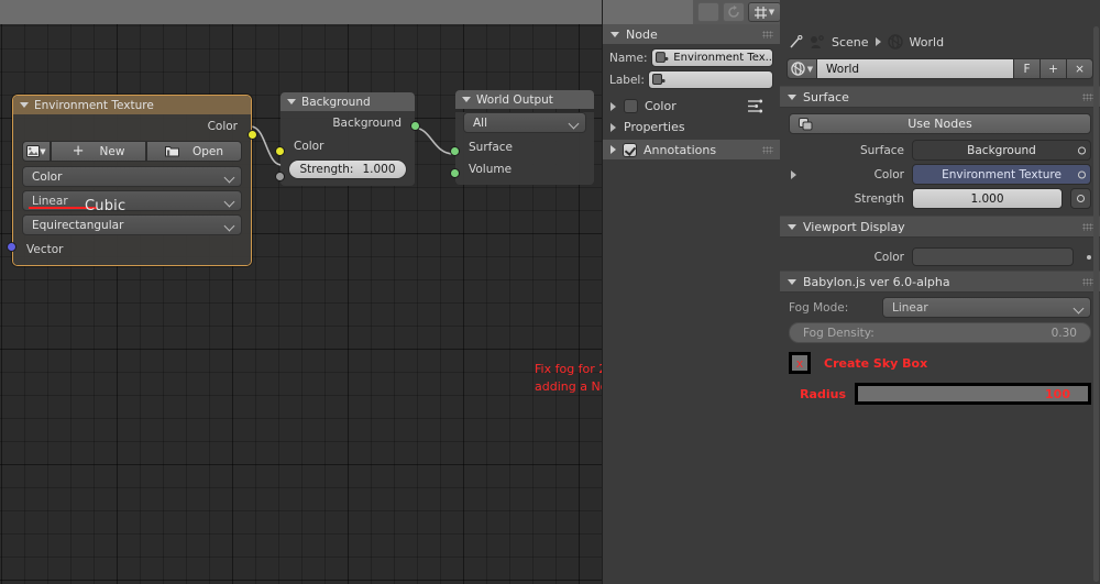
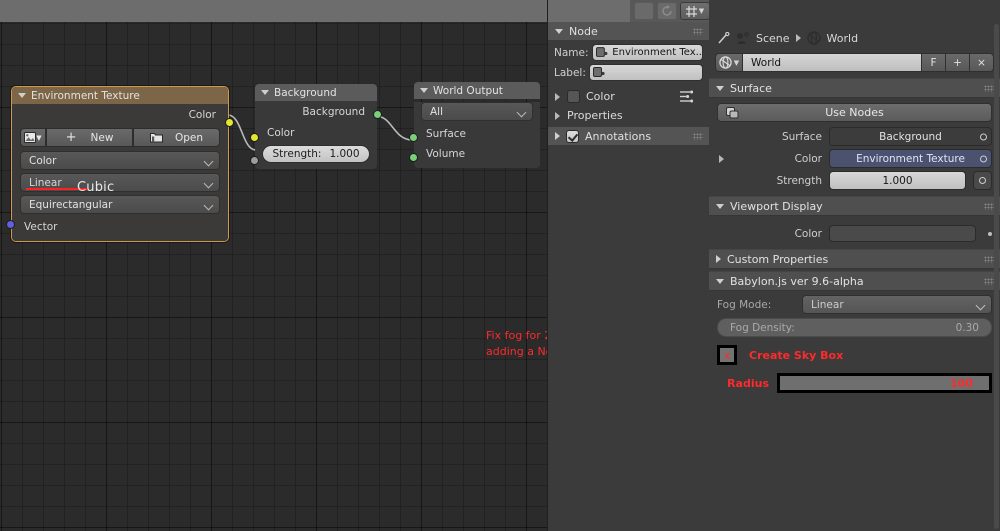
  Environment Texture
  Color
  ▼
  +
  New
  Open
  Color
  Linear
  Equirectangular
  Vector
  Cubic
  Background
  Background
  Color
  Strength:
  1.000
  World Output
  All
  Surface
  Volume
  Node
  Name:
  Environment Tex..
  Label:
  Color
  Properties
  Annotations
  ▼
  Scene
  World
  ▼
  World
  F
  +
  ×
  Surface
  Use Nodes
  Surface
  Background
  Color
  Environment Texture
  Strength
  1.000
  Viewport Display
  Color
+ Custom Properties
- Babylon.js ver 6.0-alpha
+ Babylon.js ver 9.6-alpha
  Fog Mode:
  Linear
  Fog Density:
  0.30
  x
  Create Sky Box
  Radius
  100
